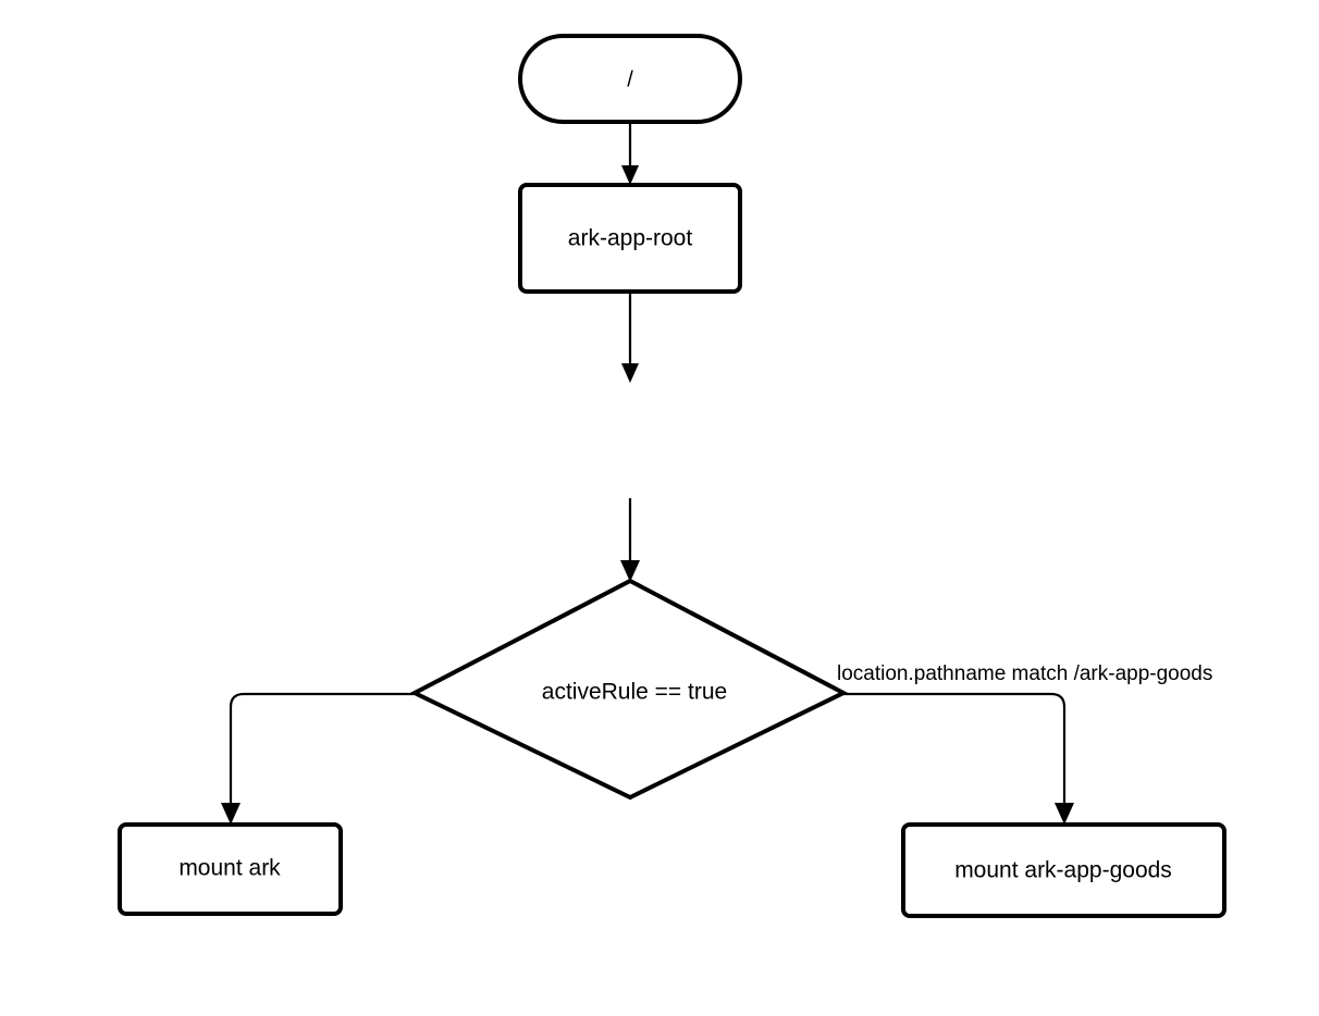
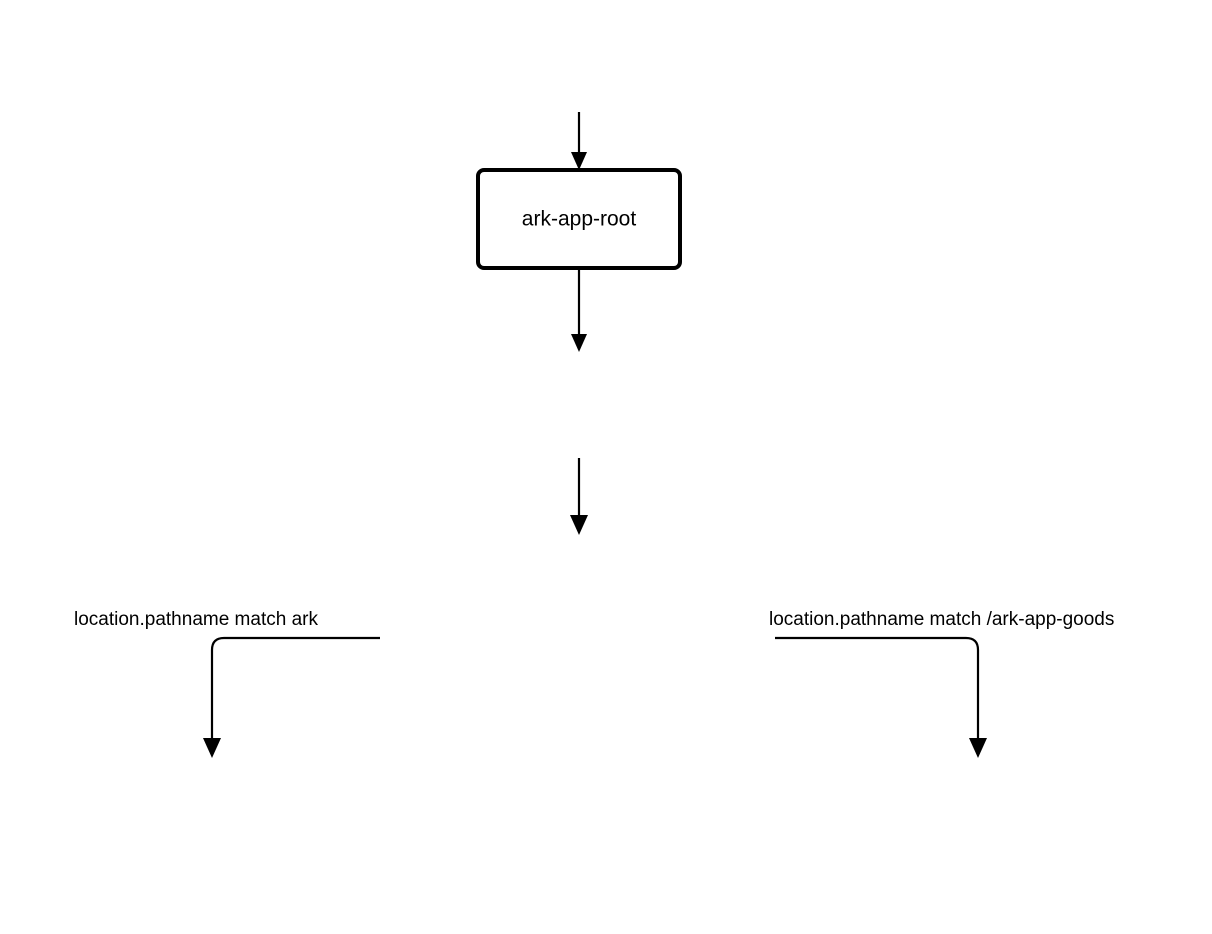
+ location.pathname match ark
  location.pathname match /ark-app-goods
- /
  ark-app-root
- activeRule == true
- mount ark
- mount ark-app-goods
